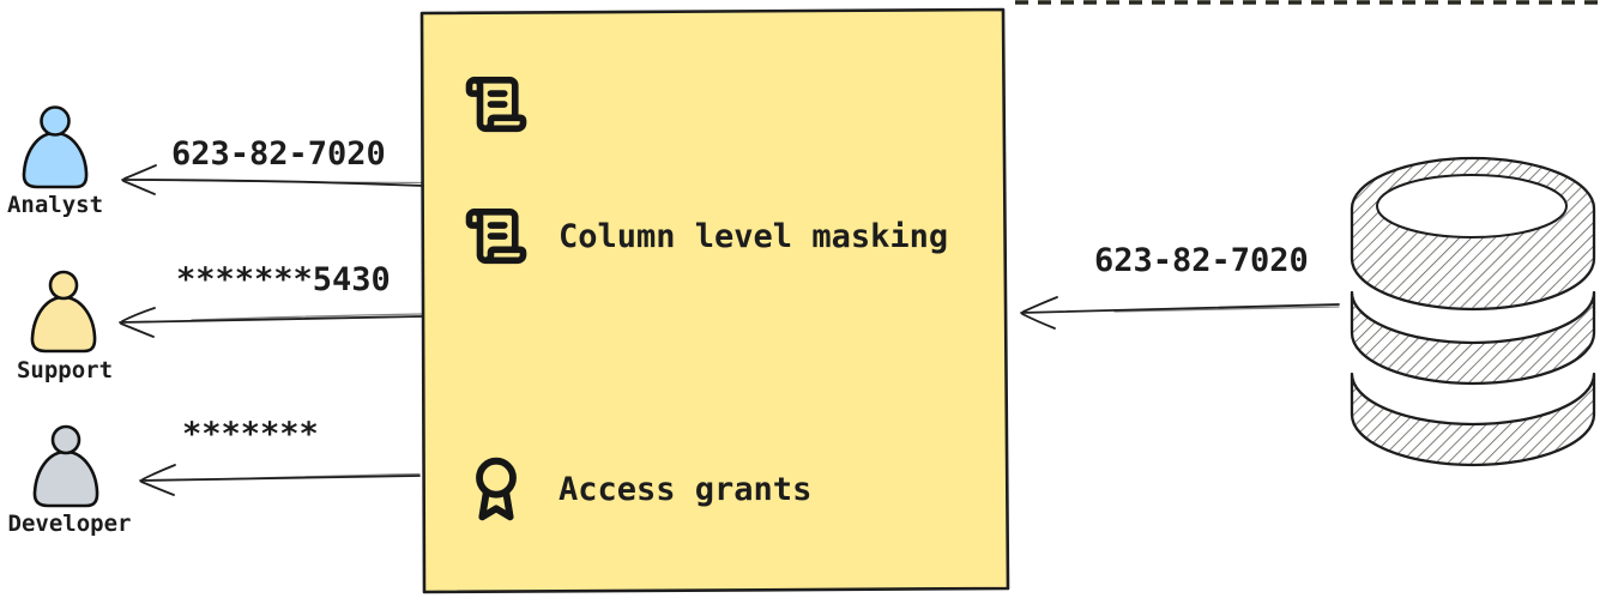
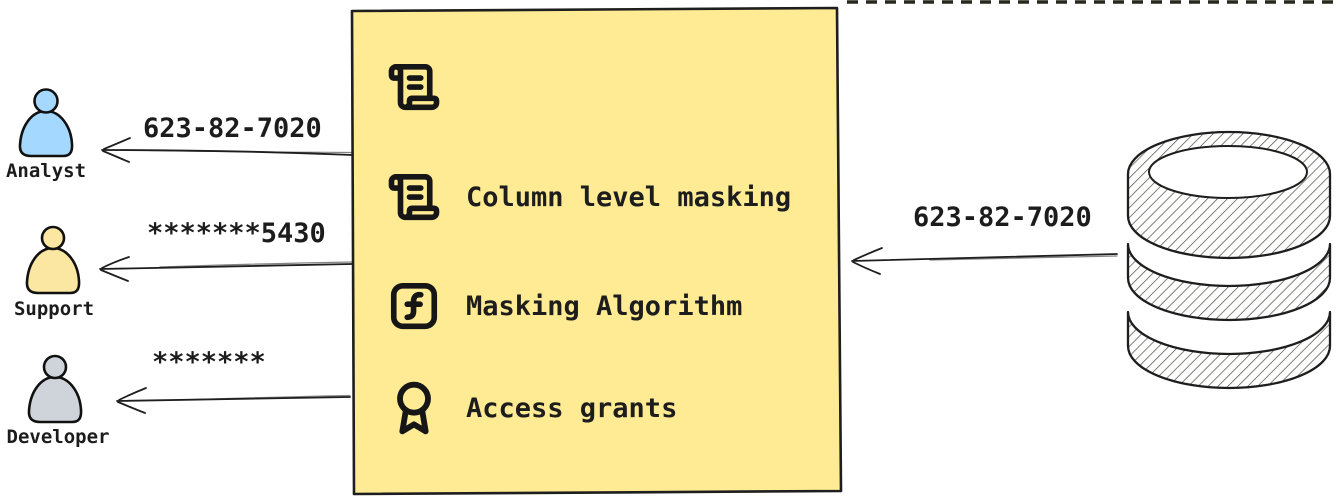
  623-82-7020
  *******5430
  *******
  623-82-7020
  Analyst
  Support
  Developer
  Column level masking
+ Masking Algorithm
  Access grants
